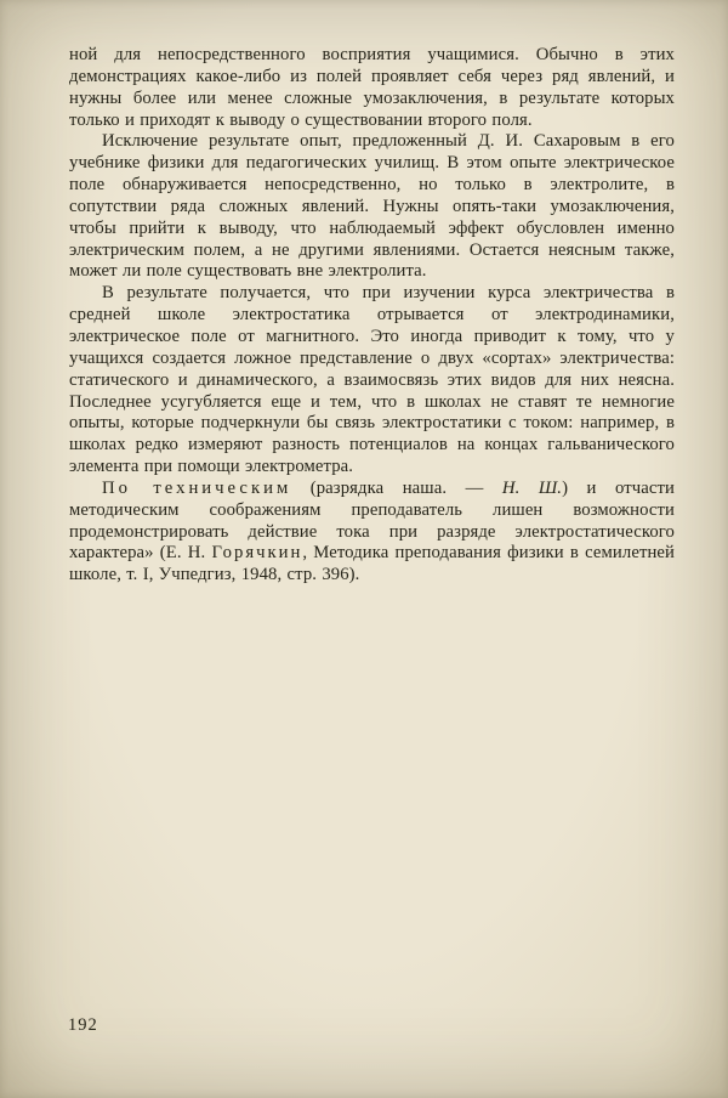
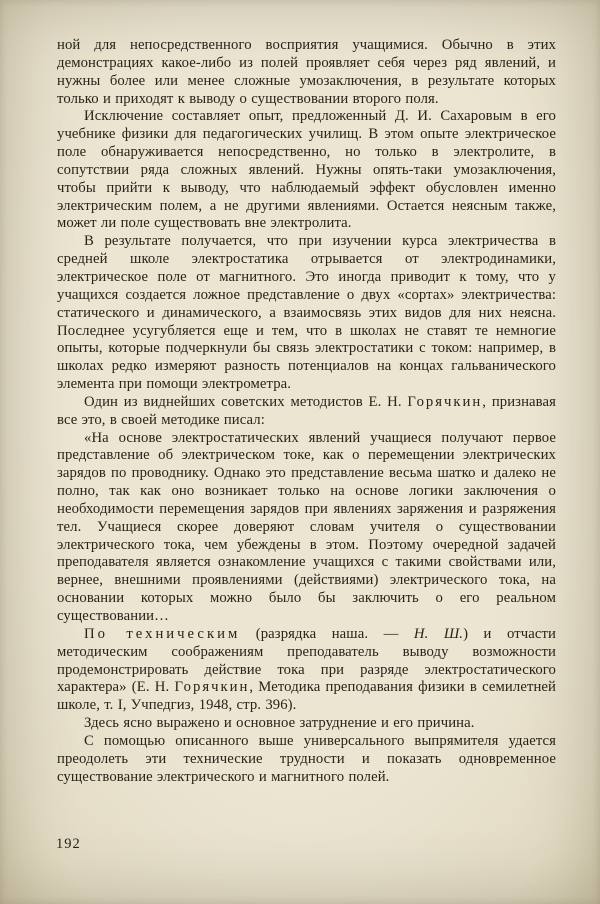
  ной для непосредственного восприятия учащимися. Обычно в этих демонстрациях какое-либо из полей проявляет себя через ряд явлений, и нужны более или менее сложные умозаключения, в результате которых только и приходят к выводу о существовании второго поля.
- Исключение результате опыт, предложенный Д. И. Сахаровым в его учебнике физики для педагогических училищ. В этом опыте электрическое поле обнаруживается непосредственно, но только в электролите, в сопутствии ряда сложных явлений. Нужны опять-таки умозаключения, чтобы прийти к выводу, что наблюдаемый эффект обусловлен именно электрическим полем, а не другими явлениями. Остается неясным также, может ли поле существовать вне электролита.
+ Исключение составляет опыт, предложенный Д. И. Сахаровым в его учебнике физики для педагогических училищ. В этом опыте электрическое поле обнаруживается непосредственно, но только в электролите, в сопутствии ряда сложных явлений. Нужны опять-таки умозаключения, чтобы прийти к выводу, что наблюдаемый эффект обусловлен именно электрическим полем, а не другими явлениями. Остается неясным также, может ли поле существовать вне электролита.
  В результате получается, что при изучении курса электричества в средней школе электростатика отрывается от электродинамики, электрическое поле от магнитного. Это иногда приводит к тому, что у учащихся создается ложное представление о двух «сортах» электричества: статического и динамического, а взаимосвязь этих видов для них неясна. Последнее усугубляется еще и тем, что в школах не ставят те немногие опыты, которые подчеркнули бы связь электростатики с током: например, в школах редко измеряют разность потенциалов на концах гальванического элемента при помощи электрометра.
+ Один из виднейших советских методистов Е. Н. Горячкин, признавая все это, в своей методике писал:
+ «На основе электростатических явлений учащиеся получают первое представление об электрическом токе, как о перемещении электрических зарядов по проводнику. Однако это представление весьма шатко и далеко не полно, так как оно возникает только на основе логики заключения о необходимости перемещения зарядов при явлениях заряжения и разряжения тел. Учащиеся скорее доверяют словам учителя о существовании электрического тока, чем убеждены в этом. Поэтому очередной задачей преподавателя является ознакомление учащихся с такими свойствами или, вернее, внешними проявлениями (действиями) электрического тока, на основании которых можно было бы заключить о его реальном существовании…
- По техническим (разрядка наша. — Н. Ш.) и отчасти методическим соображениям преподаватель лишен возможности продемонстрировать действие тока при разряде электростатического характера» (Е. Н. Горячкин, Методика преподавания физики в семилетней школе, т. I, Учпедгиз, 1948, стр. 396).
+ По техническим (разрядка наша. — Н. Ш.) и отчасти методическим соображениям преподаватель выводу возможности продемонстрировать действие тока при разряде электростатического характера» (Е. Н. Горячкин, Методика преподавания физики в семилетней школе, т. I, Учпедгиз, 1948, стр. 396).
+ Здесь ясно выражено и основное затруднение и его причина.
+ С помощью описанного выше универсального выпрямителя удается преодолеть эти технические трудности и показать одновременное существование электрического и магнитного полей.
  192
